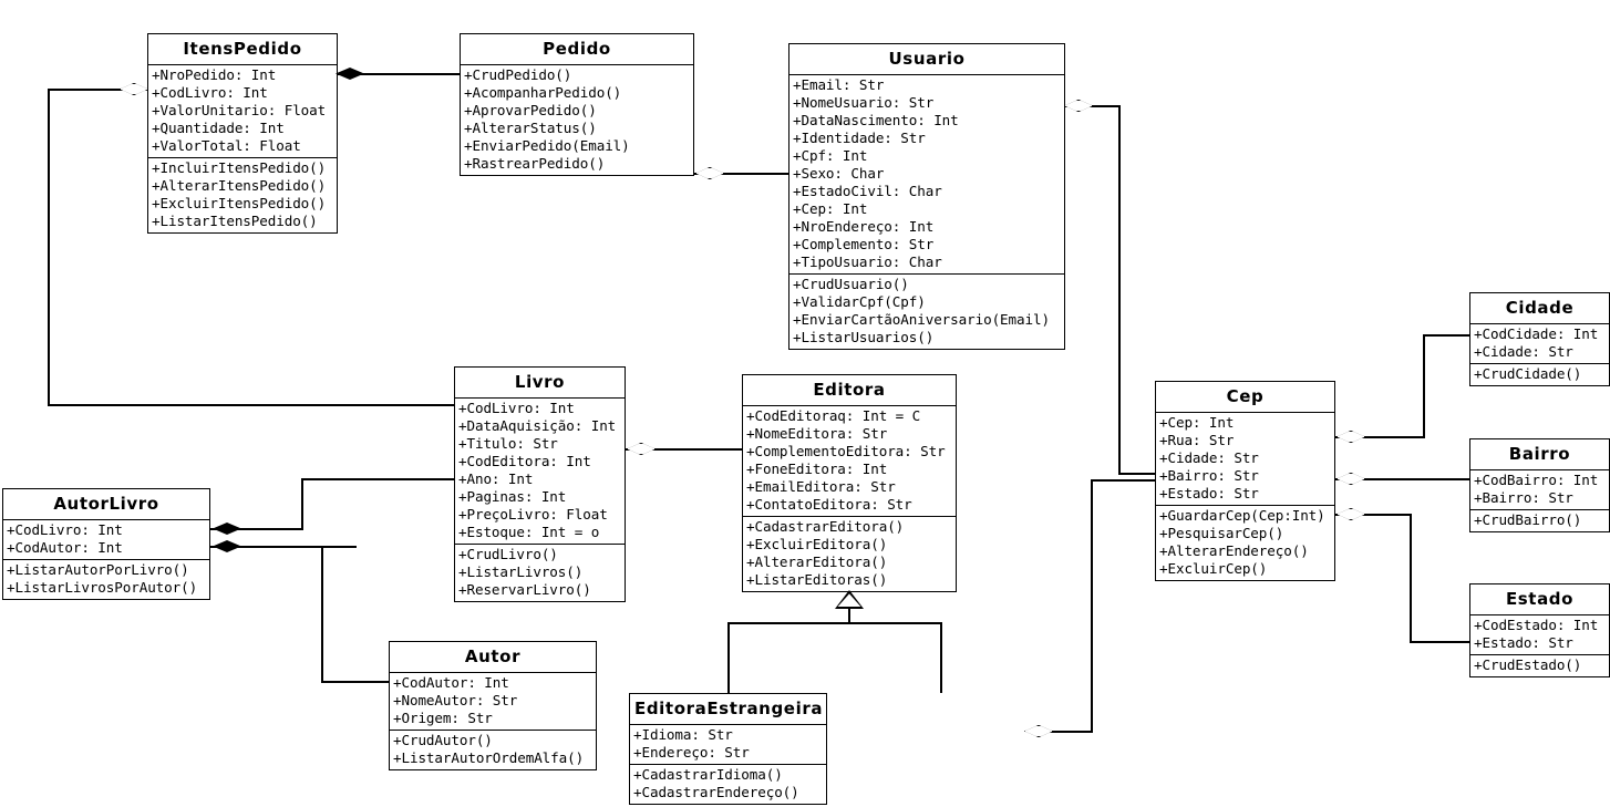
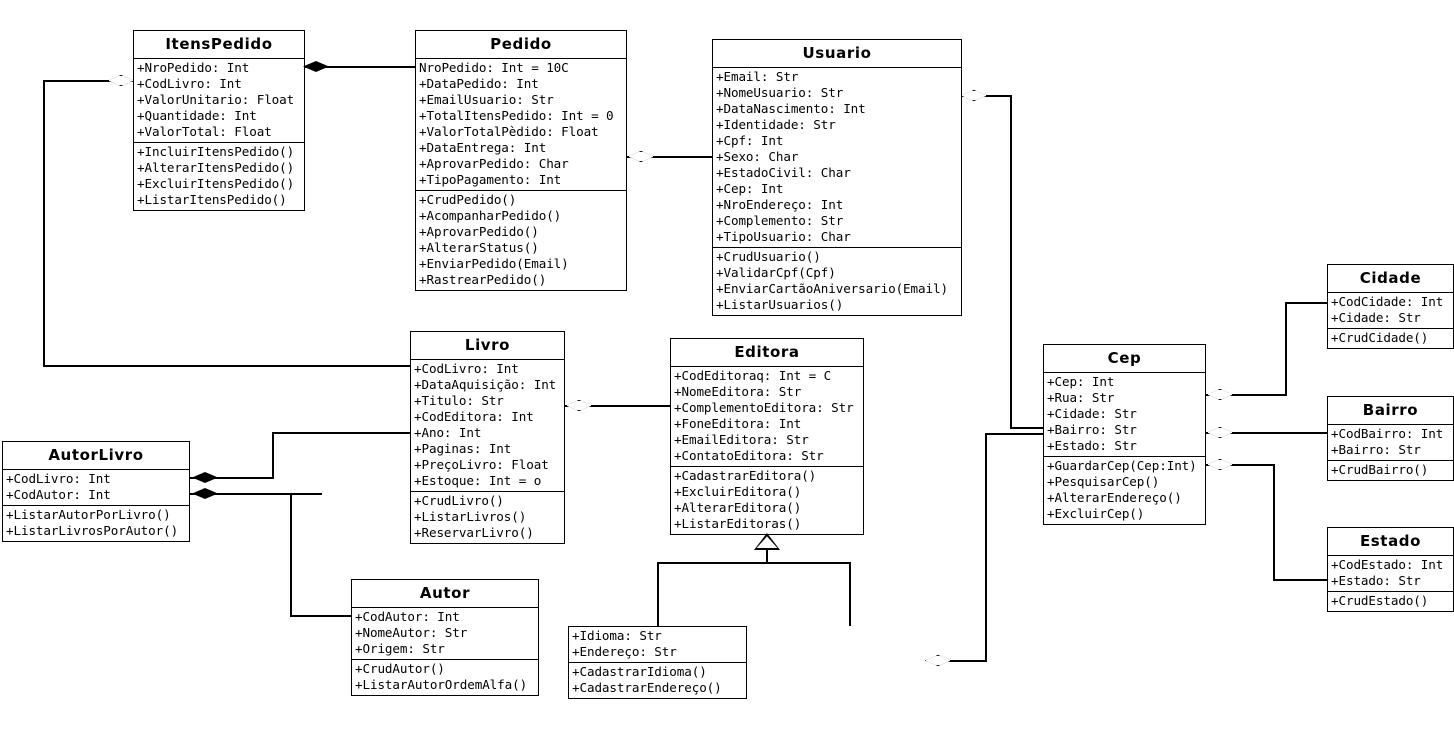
  ItensPedido
  +NroPedido: Int
  +CodLivro: Int
  +ValorUnitario: Float
  +Quantidade: Int
  +ValorTotal: Float
  +IncluirItensPedido()
  +AlterarItensPedido()
  +ExcluirItensPedido()
  +ListarItensPedido()
  Pedido
+ NroPedido: Int = 10C
+ +DataPedido: Int
+ +EmailUsuario: Str
+ +TotalItensPedido: Int = 0
+ +ValorTotalPèdido: Float
+ +DataEntrega: Int
+ +AprovarPedido: Char
+ +TipoPagamento: Int
  +CrudPedido()
  +AcompanharPedido()
  +AprovarPedido()
  +AlterarStatus()
  +EnviarPedido(Email)
  +RastrearPedido()
  Usuario
  +Email: Str
  +NomeUsuario: Str
  +DataNascimento: Int
  +Identidade: Str
  +Cpf: Int
  +Sexo: Char
  +EstadoCivil: Char
  +Cep: Int
  +NroEndereço: Int
  +Complemento: Str
  +TipoUsuario: Char
  +CrudUsuario()
  +ValidarCpf(Cpf)
  +EnviarCartãoAniversario(Email)
  +ListarUsuarios()
  Livro
  +CodLivro: Int
  +DataAquisição: Int
  +Titulo: Str
  +CodEditora: Int
  +Ano: Int
  +Paginas: Int
  +PreçoLivro: Float
  +Estoque: Int = o
  +CrudLivro()
  +ListarLivros()
  +ReservarLivro()
  Editora
  +CodEditoraq: Int = C
  +NomeEditora: Str
  +ComplementoEditora: Str
  +FoneEditora: Int
  +EmailEditora: Str
  +ContatoEditora: Str
  +CadastrarEditora()
  +ExcluirEditora()
  +AlterarEditora()
  +ListarEditoras()
  Cep
  +Cep: Int
  +Rua: Str
  +Cidade: Str
  +Bairro: Str
  +Estado: Str
  +GuardarCep(Cep:Int)
  +PesquisarCep()
  +AlterarEndereço()
  +ExcluirCep()
  Cidade
  +CodCidade: Int
  +Cidade: Str
  +CrudCidade()
  Bairro
  +CodBairro: Int
  +Bairro: Str
  +CrudBairro()
  Estado
  +CodEstado: Int
  +Estado: Str
  +CrudEstado()
  AutorLivro
  +CodLivro: Int
  +CodAutor: Int
  +ListarAutorPorLivro()
  +ListarLivrosPorAutor()
  Autor
  +CodAutor: Int
  +NomeAutor: Str
  +Origem: Str
  +CrudAutor()
  +ListarAutorOrdemAlfa()
- EditoraEstrangeira
  +Idioma: Str
  +Endereço: Str
  +CadastrarIdioma()
  +CadastrarEndereço()
